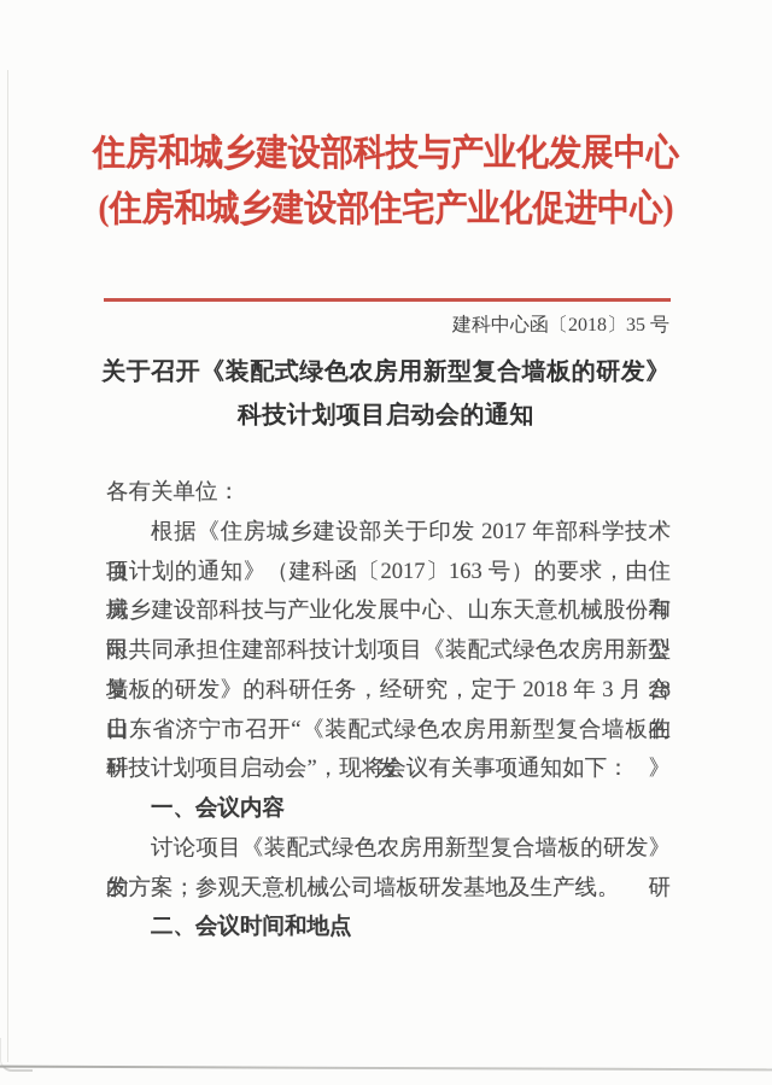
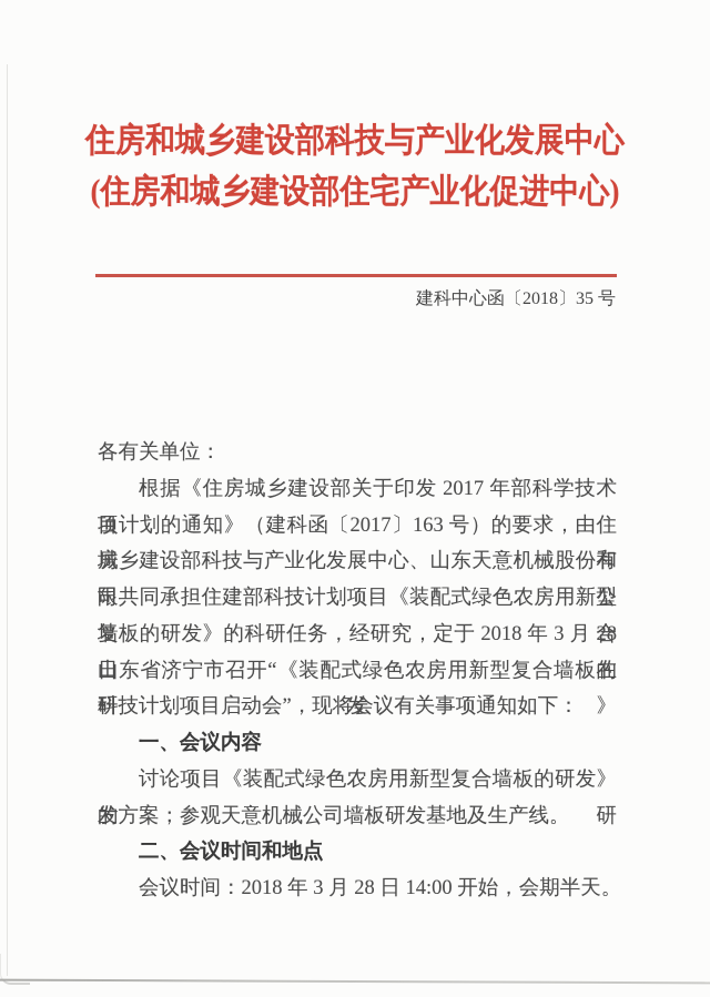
  住房和城乡建设部科技与产业化发展中心
  (住房和城乡建设部住宅产业化促进中心)
  建科中心函〔2018〕35 号
- 关于召开《装配式绿色农房用新型复合墙板的研发》
- 科技计划项目启动会的通知
  各有关单位：
  根据《住房城乡建设部关于印发 2017 年部科学技术项
  目计划的通知》（建科函〔2017〕163 号）的要求，由住房和
  城乡建设部科技与产业化发展中心、山东天意机械股份有限公
  司共同承担住建部科技计划项目《装配式绿色农房用新型复合
  墙板的研发》的科研任务，经研究，定于 2018 年 3 月 28 日在
  山东省济宁市召开“《装配式绿色农房用新型复合墙板的研发》
  科技计划项目启动会”，现将会议有关事项通知如下：
  一、会议内容
  讨论项目《装配式绿色农房用新型复合墙板的研发》的研
  发方案；参观天意机械公司墙板研发基地及生产线。
  二、会议时间和地点
+ 会议时间：2018 年 3 月 28 日 14:00 开始，会期半天。
